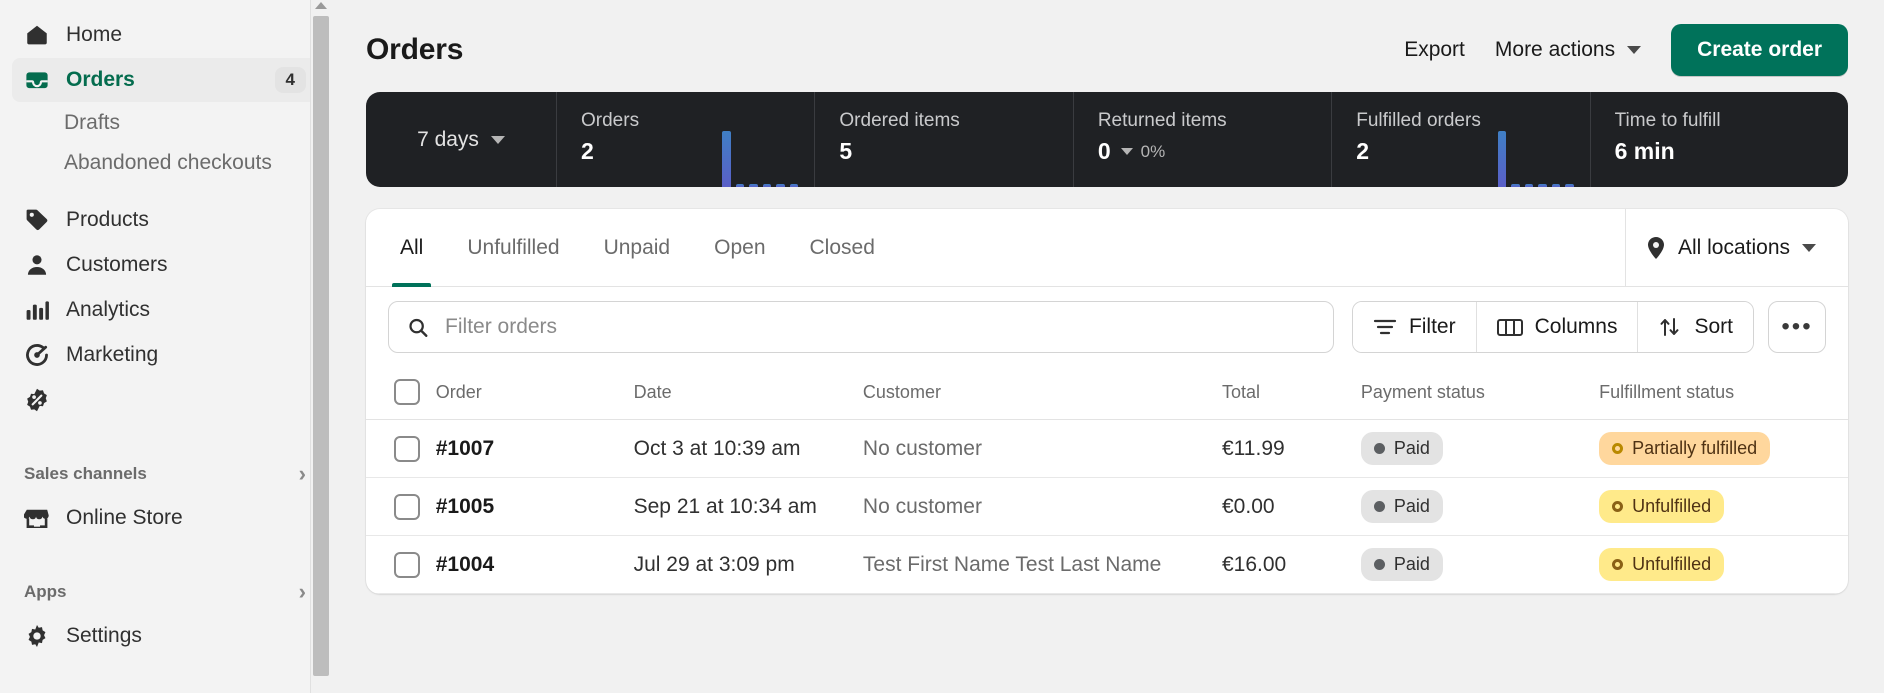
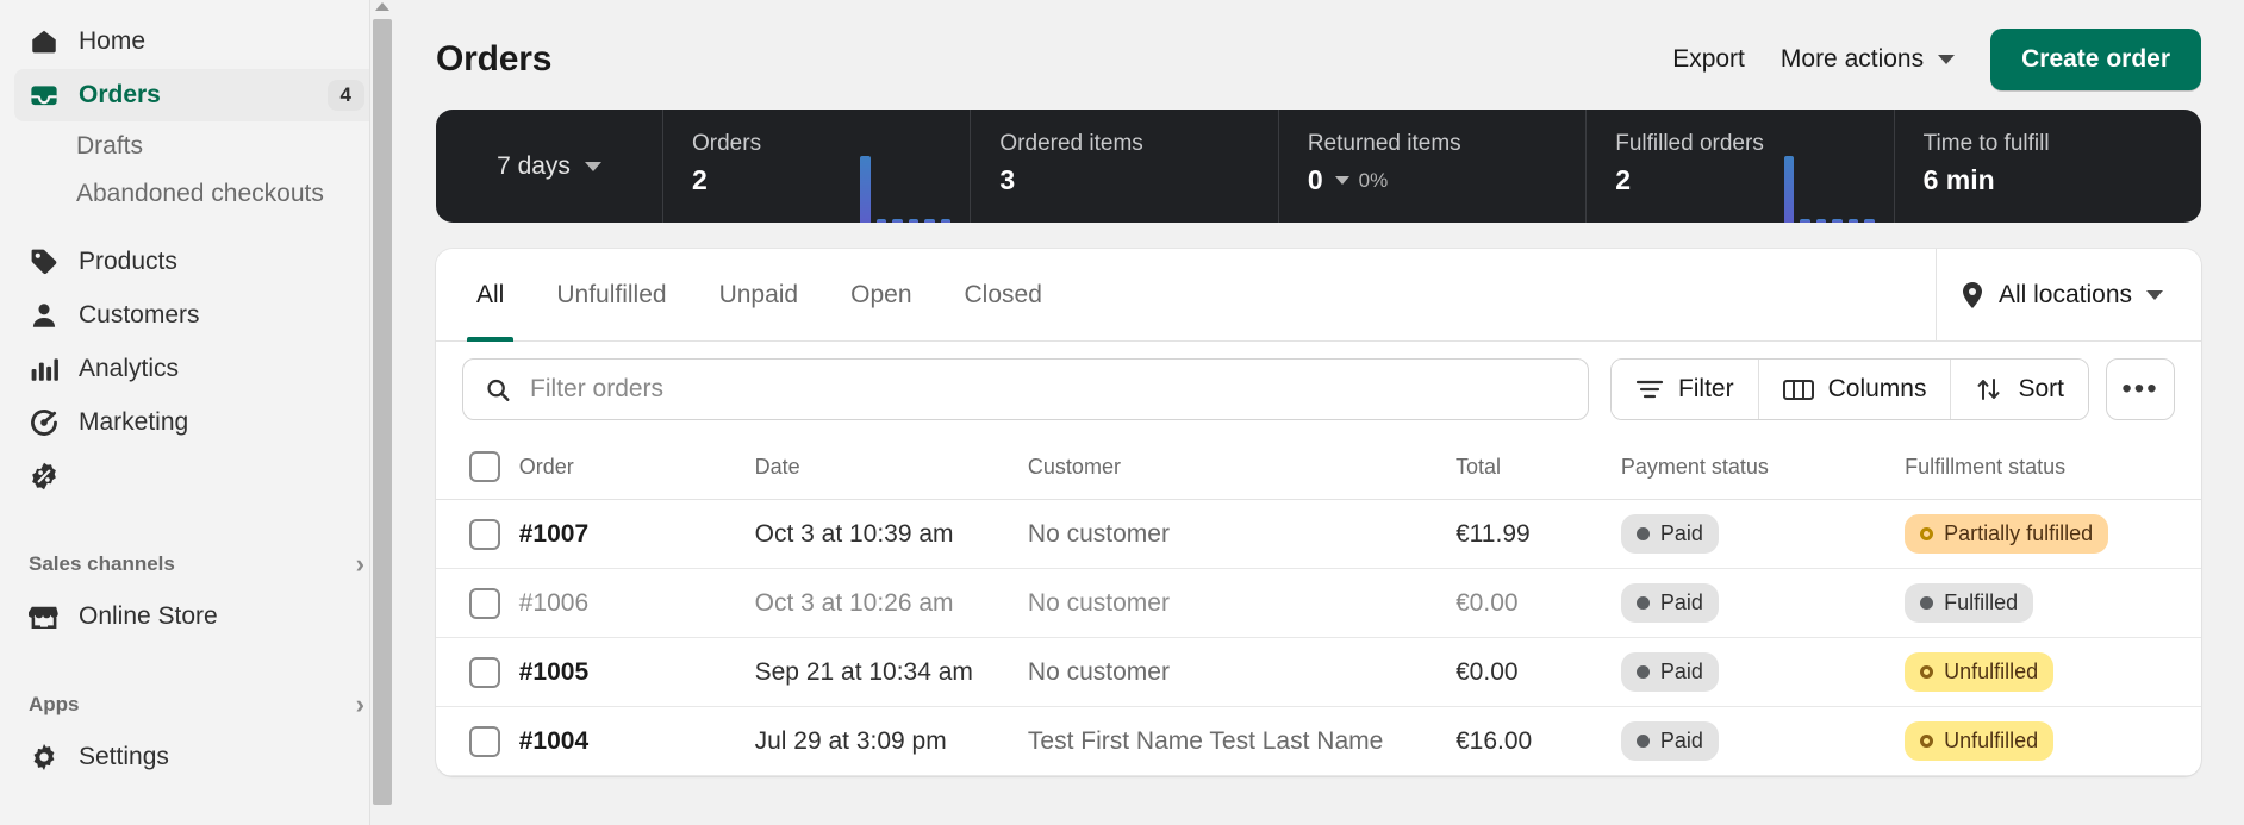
  Home
  Orders
  4
  Drafts
  Abandoned checkouts
  Products
  Customers
  Analytics
  Marketing
  Sales channels
  ›
  Online Store
  Apps
  ›
  Settings
  Orders
  Export
  More actions
  Create order
  7 days
  Orders
  2
  Ordered items
- 5
+ 3
  Returned items
  0
  0%
  Fulfilled orders
  2
  Time to fulfill
  6 min
  All
  Unfulfilled
  Unpaid
  Open
  Closed
  All locations
  Filter orders
  Filter
  Columns
  Sort
  •••
  	Order	Date	Customer	Total	Payment status	Fulfillment status
  	#1007	Oct 3 at 10:39 am	No customer	€11.99	Paid	Partially fulfilled
+ 	#1006	Oct 3 at 10:26 am	No customer	€0.00	Paid	Fulfilled
  	#1005	Sep 21 at 10:34 am	No customer	€0.00	Paid	Unfulfilled
  	#1004	Jul 29 at 3:09 pm	Test First Name Test Last Name	€16.00	Paid	Unfulfilled
